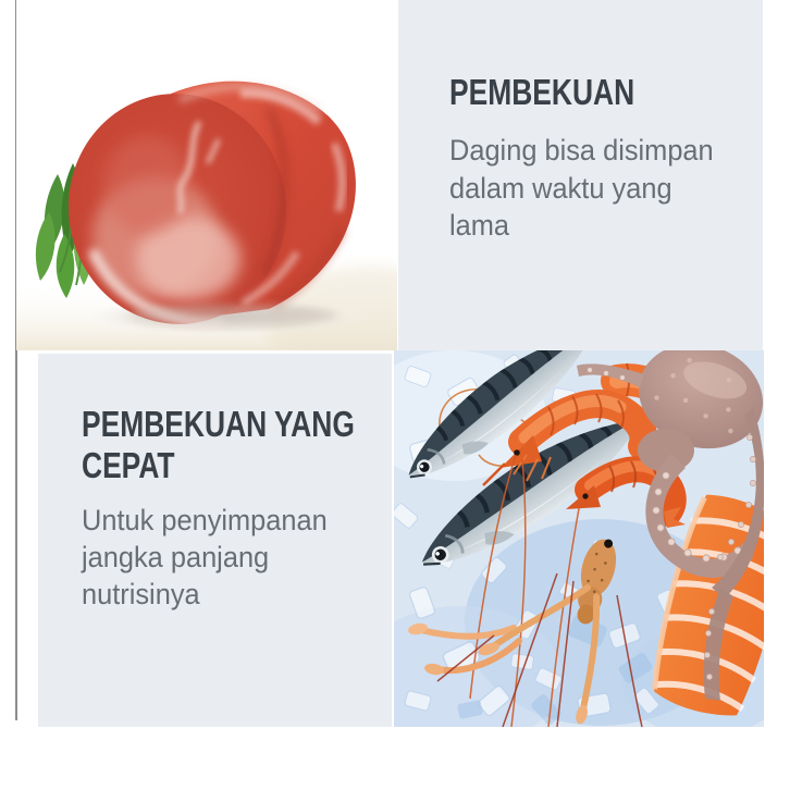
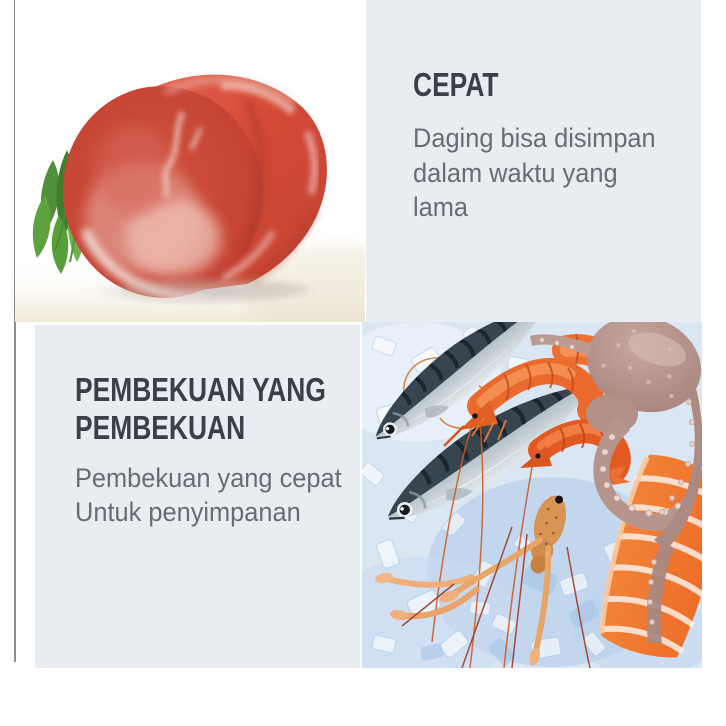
- PEMBEKUAN
+ CEPAT
  Daging bisa disimpan
  dalam waktu yang
  lama
  PEMBEKUAN YANG
- CEPAT
+ PEMBEKUAN
+ Pembekuan yang cepat
  Untuk penyimpanan
- jangka panjang
- nutrisinya
